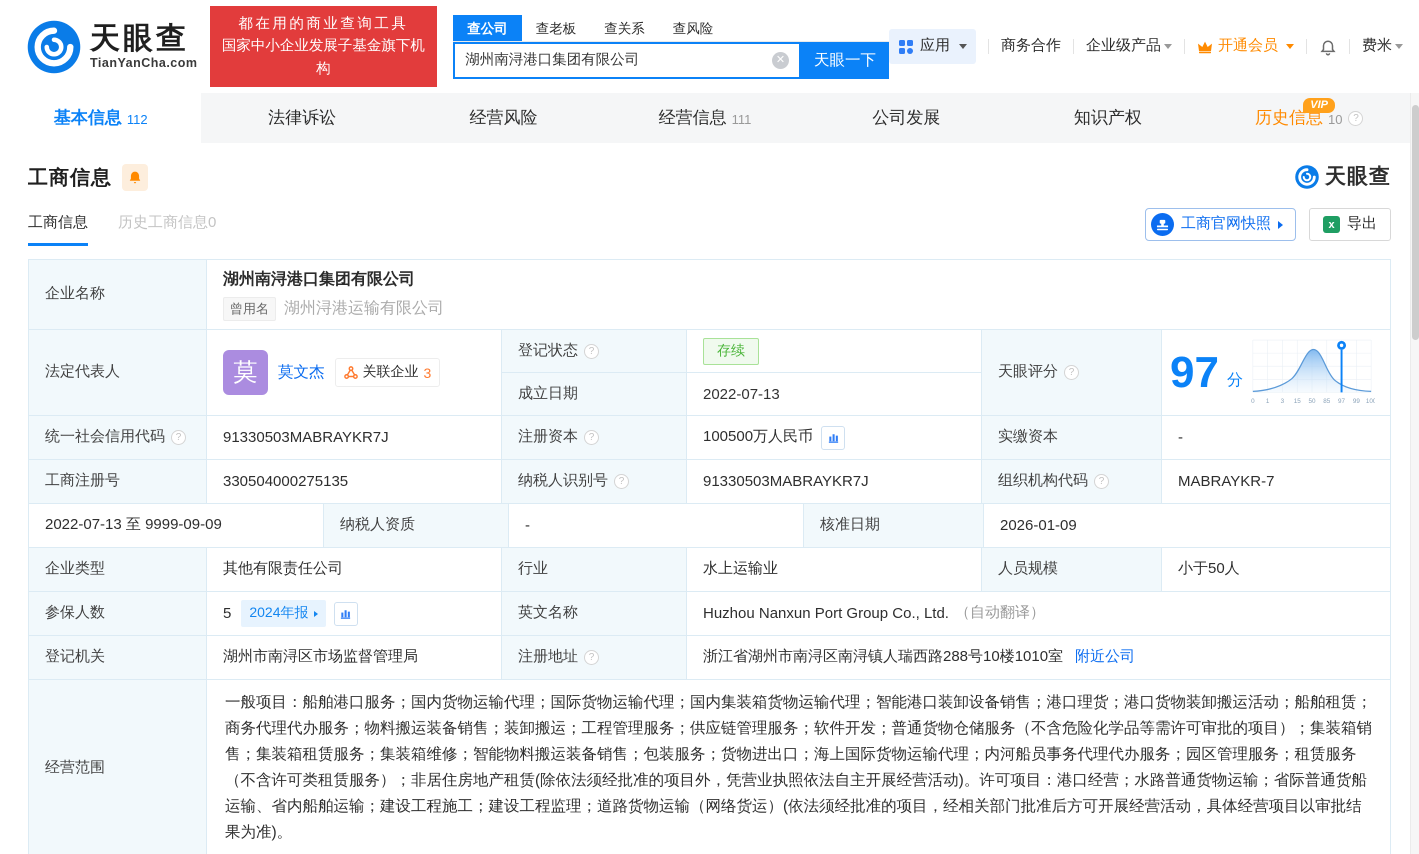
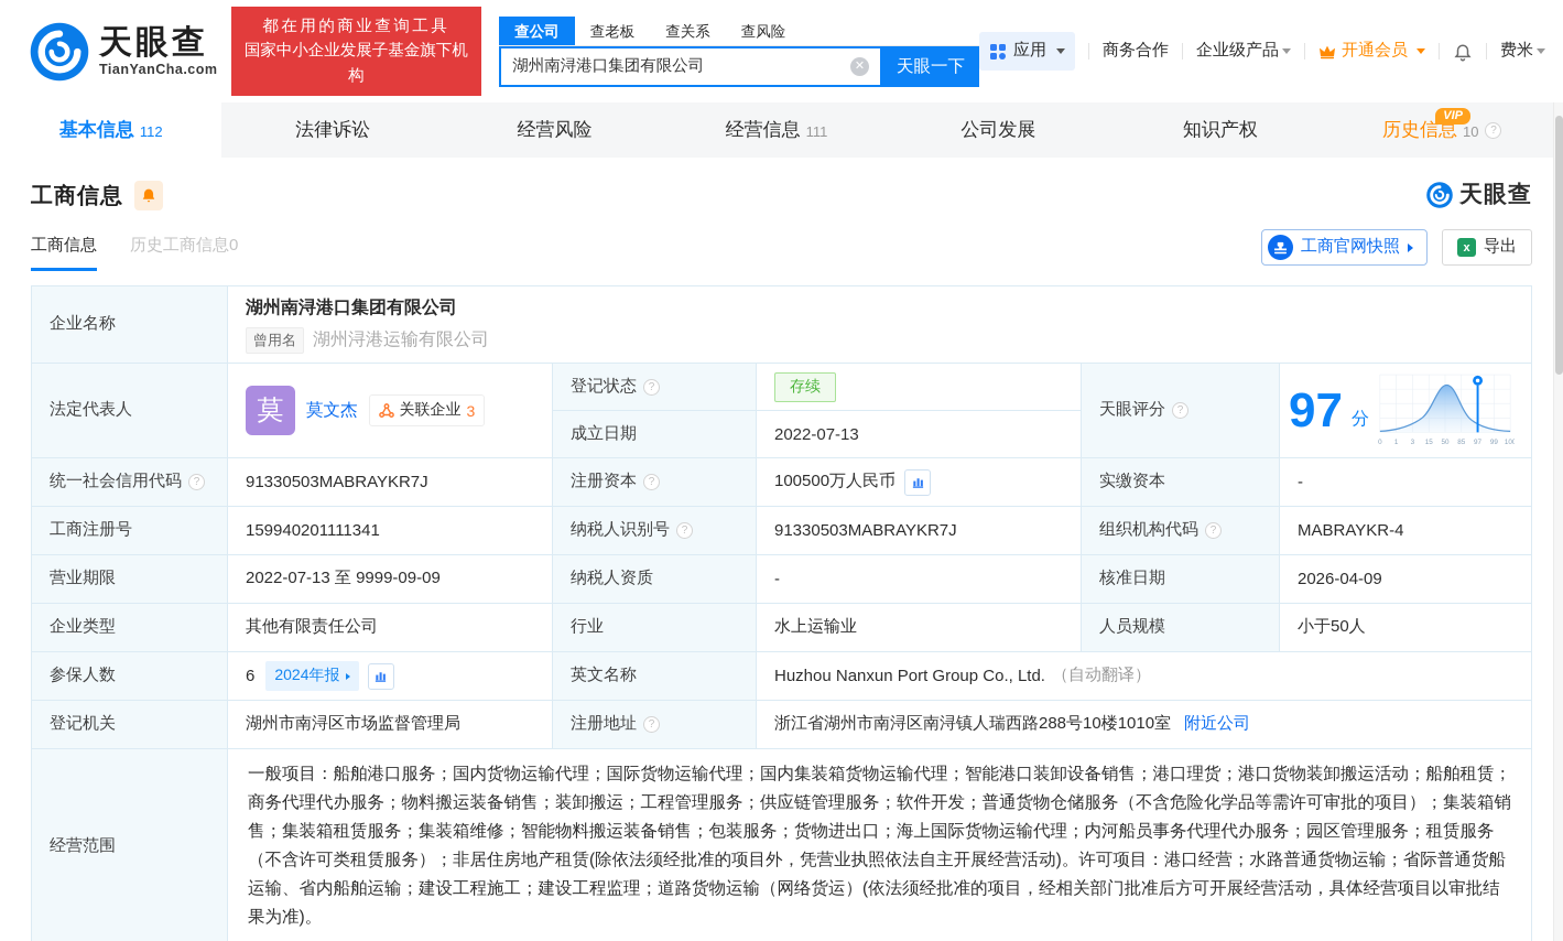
  天眼查
  TianYanCha.com
  都在用的商业查询工具
  国家中小企业发展子基金旗下机构
  查公司
  查老板
  查关系
  查风险
  湖州南浔港口集团有限公司
  ✕
  天眼一下
  应用
  商务合作
  企业级产品
  开通会员
  费米
  基本信息
  112
  法律诉讼
  经营风险
  经营信息
  111
  公司发展
  知识产权
  VIP
  历史信息
  10
  ?
  工商信息
  天眼查
  工商信息
  历史工商信息0
  工商官网快照
  x
  导出
  企业名称
  湖州南浔港口集团有限公司
  曾用名
  湖州浔港运输有限公司
  法定代表人
  莫
  莫文杰
  关联企业
  3
  登记状态
  ?
  存续
  成立日期
  2022-07-13
  天眼评分
  ?
  97
  分
  统一社会信用代码
  ?
  91330503MABRAYKR7J
  注册资本
  ?
  100500万人民币
  实缴资本
  -
  工商注册号
- 330504000275135
+ 159940201111341
  纳税人识别号
  ?
  91330503MABRAYKR7J
  组织机构代码
  ?
- MABRAYKR-7
+ MABRAYKR-4
+ 营业期限
  2022-07-13 至 9999-09-09
  纳税人资质
  -
  核准日期
- 2026-01-09
+ 2026-04-09
  企业类型
  其他有限责任公司
  行业
  水上运输业
  人员规模
  小于50人
  参保人数
- 5
+ 6
  2024年报
  英文名称
  Huzhou Nanxun Port Group Co., Ltd.
  （自动翻译）
  登记机关
  湖州市南浔区市场监督管理局
  注册地址
  ?
  浙江省湖州市南浔区南浔镇人瑞西路288号10楼1010室
  附近公司
  经营范围
  一般项目：船舶港口服务；国内货物运输代理；国际货物运输代理；国内集装箱货物运输代理；智能港口装卸设备销售；港口理货；港口货物装卸搬运活动；船舶租赁；商务代理代办服务；物料搬运装备销售；装卸搬运；工程管理服务；供应链管理服务；软件开发；普通货物仓储服务（不含危险化学品等需许可审批的项目）；集装箱销售；集装箱租赁服务；集装箱维修；智能物料搬运装备销售；包装服务；货物进出口；海上国际货物运输代理；内河船员事务代理代办服务；园区管理服务；租赁服务（不含许可类租赁服务）；非居住房地产租赁(除依法须经批准的项目外，凭营业执照依法自主开展经营活动)。许可项目：港口经营；水路普通货物运输；省际普通货船运输、省内船舶运输；建设工程施工；建设工程监理；道路货物运输（网络货运）(依法须经批准的项目，经相关部门批准后方可开展经营活动，具体经营项目以审批结果为准)。
